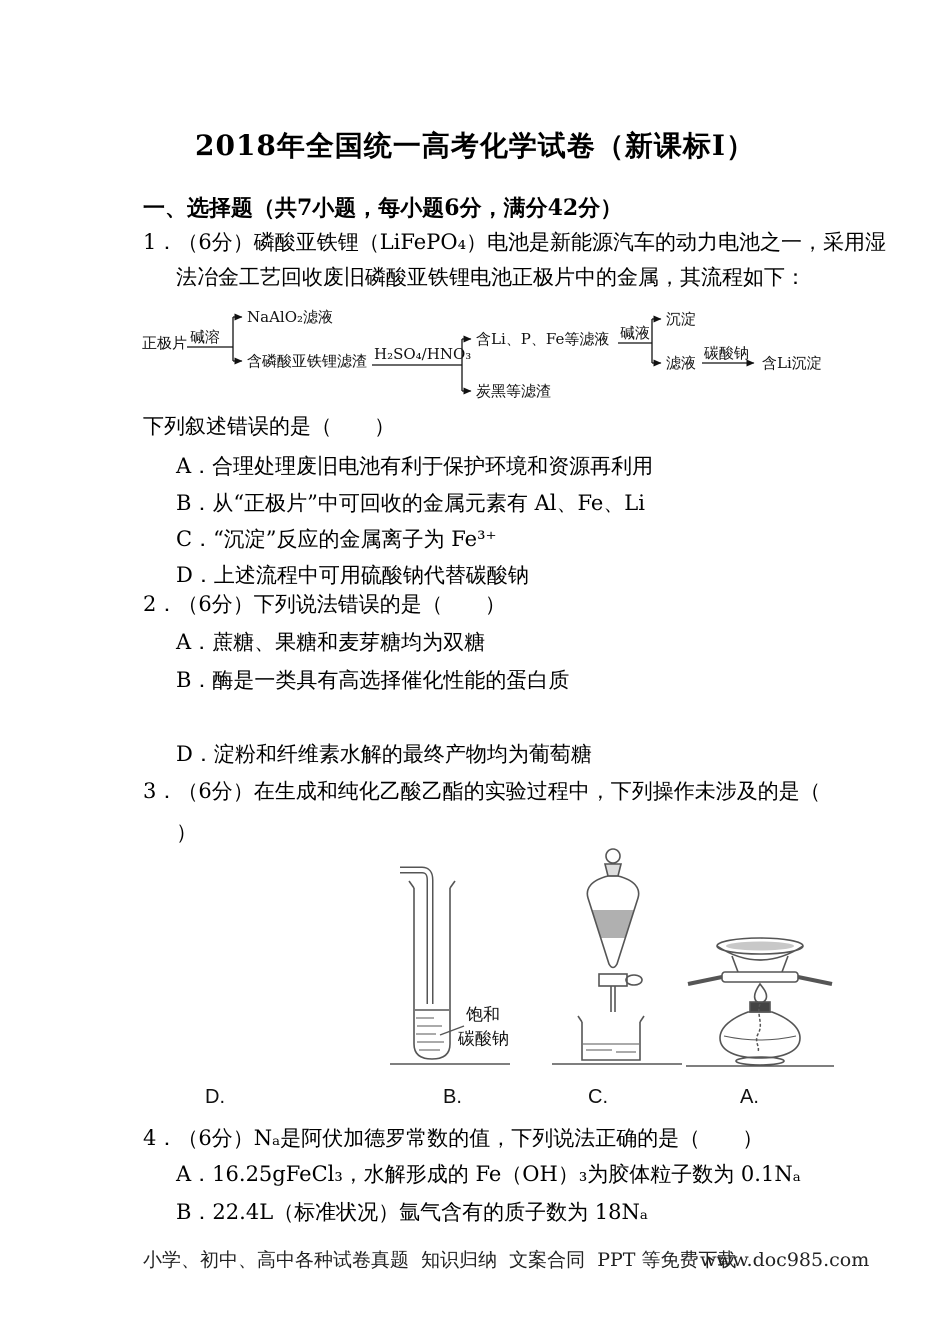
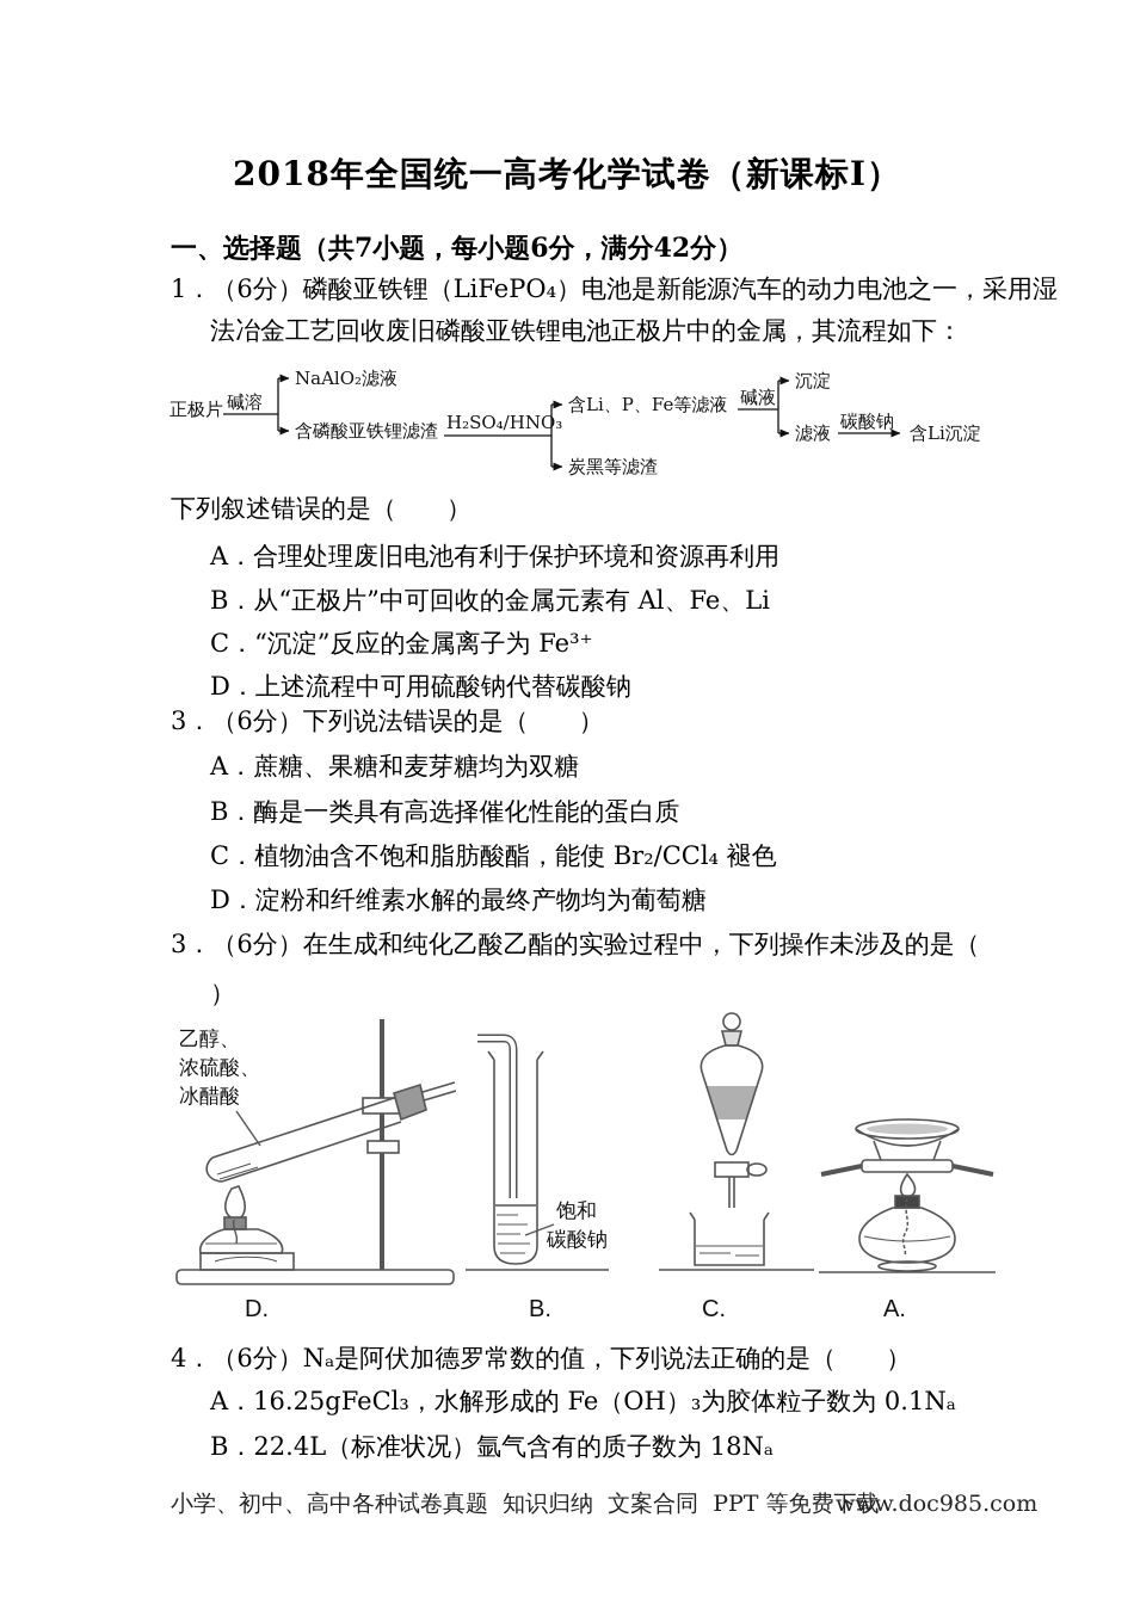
  2018年全国统一高考化学试卷（新课标Ⅰ）
  一、选择题（共7小题，每小题6分，满分42分）
  1．（6分）磷酸亚铁锂（LiFePO₄）电池是新能源汽车的动力电池之一，采用湿
  法冶金工艺回收废旧磷酸亚铁锂电池正极片中的金属，其流程如下：
  正极片
  碱溶
  NaAlO₂滤液
  含磷酸亚铁锂滤渣
  H₂SO₄/HNO₃
  含Li、P、Fe等滤液
  炭黑等滤渣
  碱液
  沉淀
  滤液
  碳酸钠
  含Li沉淀
  下列叙述错误的是（ ）
  A．合理处理废旧电池有利于保护环境和资源再利用
  B．从“正极片”中可回收的金属元素有 Al、Fe、Li
  C．“沉淀”反应的金属离子为 Fe³⁺
  D．上述流程中可用硫酸钠代替碳酸钠
- 2．（6分）下列说法错误的是（ ）
+ 3．（6分）下列说法错误的是（ ）
  A．蔗糖、果糖和麦芽糖均为双糖
  B．酶是一类具有高选择催化性能的蛋白质
+ C．植物油含不饱和脂肪酸酯，能使 Br₂/CCl₄ 褪色
  D．淀粉和纤维素水解的最终产物均为葡萄糖
  3．（6分）在生成和纯化乙酸乙酯的实验过程中，下列操作未涉及的是（
  ）
+ 乙醇、
+ 浓硫酸、
+ 冰醋酸
  饱和
  碳酸钠
  D.
  B.
  C.
  A.
  4．（6分）Nₐ是阿伏加德罗常数的值，下列说法正确的是（ ）
  A．16.25gFeCl₃，水解形成的 Fe（OH）₃为胶体粒子数为 0.1Nₐ
  B．22.4L（标准状况）氩气含有的质子数为 18Nₐ
  小学、初中、高中各种试卷真题 知识归纳 文案合同 PPT 等免费下载
  www.doc985.com
